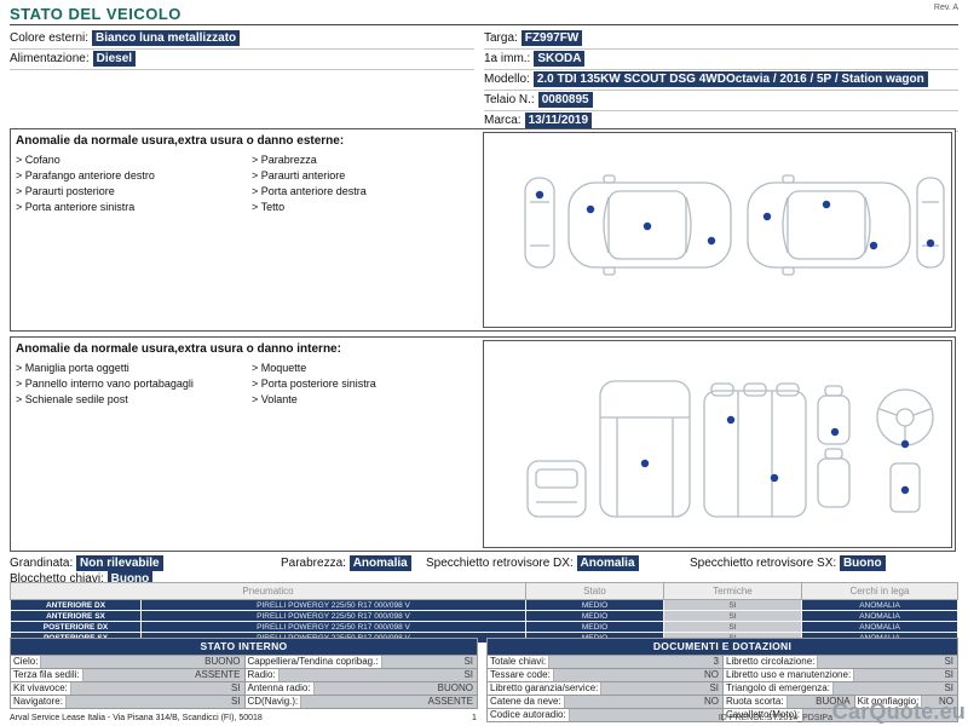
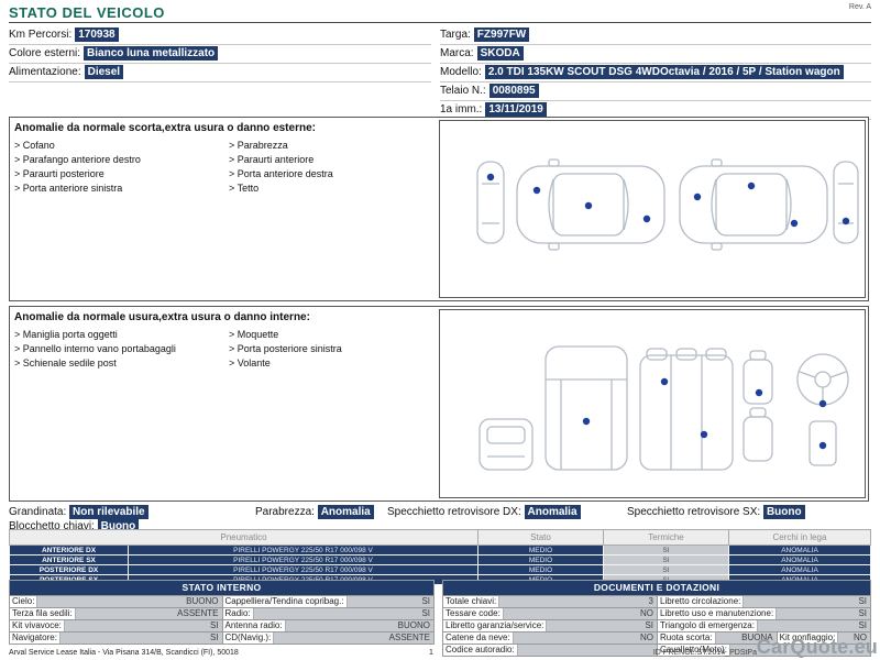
  STATO DEL VEICOLO
+ Km Percorsi:
+ 170938
  Colore esterni:
  Bianco luna metallizzato
  Alimentazione:
  Diesel
  Targa:
  FZ997FW
- 1a imm.:
+ Marca:
  SKODA
  Modello:
  2.0 TDI 135KW SCOUT DSG 4WDOctavia / 2016 / 5P / Station wagon
  Telaio N.:
  0080895
- Marca:
+ 1a imm.:
  13/11/2019
- Anomalie da normale usura,extra usura o danno esterne:
+ Anomalie da normale scorta,extra usura o danno esterne:
  > Cofano
  > Parafango anteriore destro
  > Paraurti posteriore
  > Porta anteriore sinistra
  > Parabrezza
  > Paraurti anteriore
  > Porta anteriore destra
  > Tetto
  Anomalie da normale usura,extra usura o danno interne:
  > Maniglia porta oggetti
  > Pannello interno vano portabagagli
  > Schienale sedile post
  > Moquette
  > Porta posteriore sinistra
  > Volante
  Grandinata: Non rilevabile
  Parabrezza: Anomalia
  Specchietto retrovisore DX: Anomalia
  Specchietto retrovisore SX: Buono
  Blocchetto chiavi: Buono
  Pneumatico	Stato	Termiche	Cerchi in lega
  STATO INTERNO
  Cielo:
  BUONO
  Cappelliera/Tendina copribag.:
  SI
  Terza fila sedili:
  ASSENTE
  Radio:
  SI
  Kit vivavoce:
  SI
  Antenna radio:
  BUONO
  Navigatore:
  SI
  CD(Navig.):
  ASSENTE
  DOCUMENTI E DOTAZIONI
  Totale chiavi:
  3
  Libretto circolazione:
  SI
  Tessare code:
  NO
  Libretto uso e manutenzione:
  SI
  Libretto garanzia/service:
  SI
  Triangolo di emergenza:
  SI
  Catene da neve:
  NO
  Ruota scorta:
  BUONA
  Kit gonfiaggio:
  NO
  Codice autoradio:
  Cavalletto(Moto):
  CarQuote.eu
